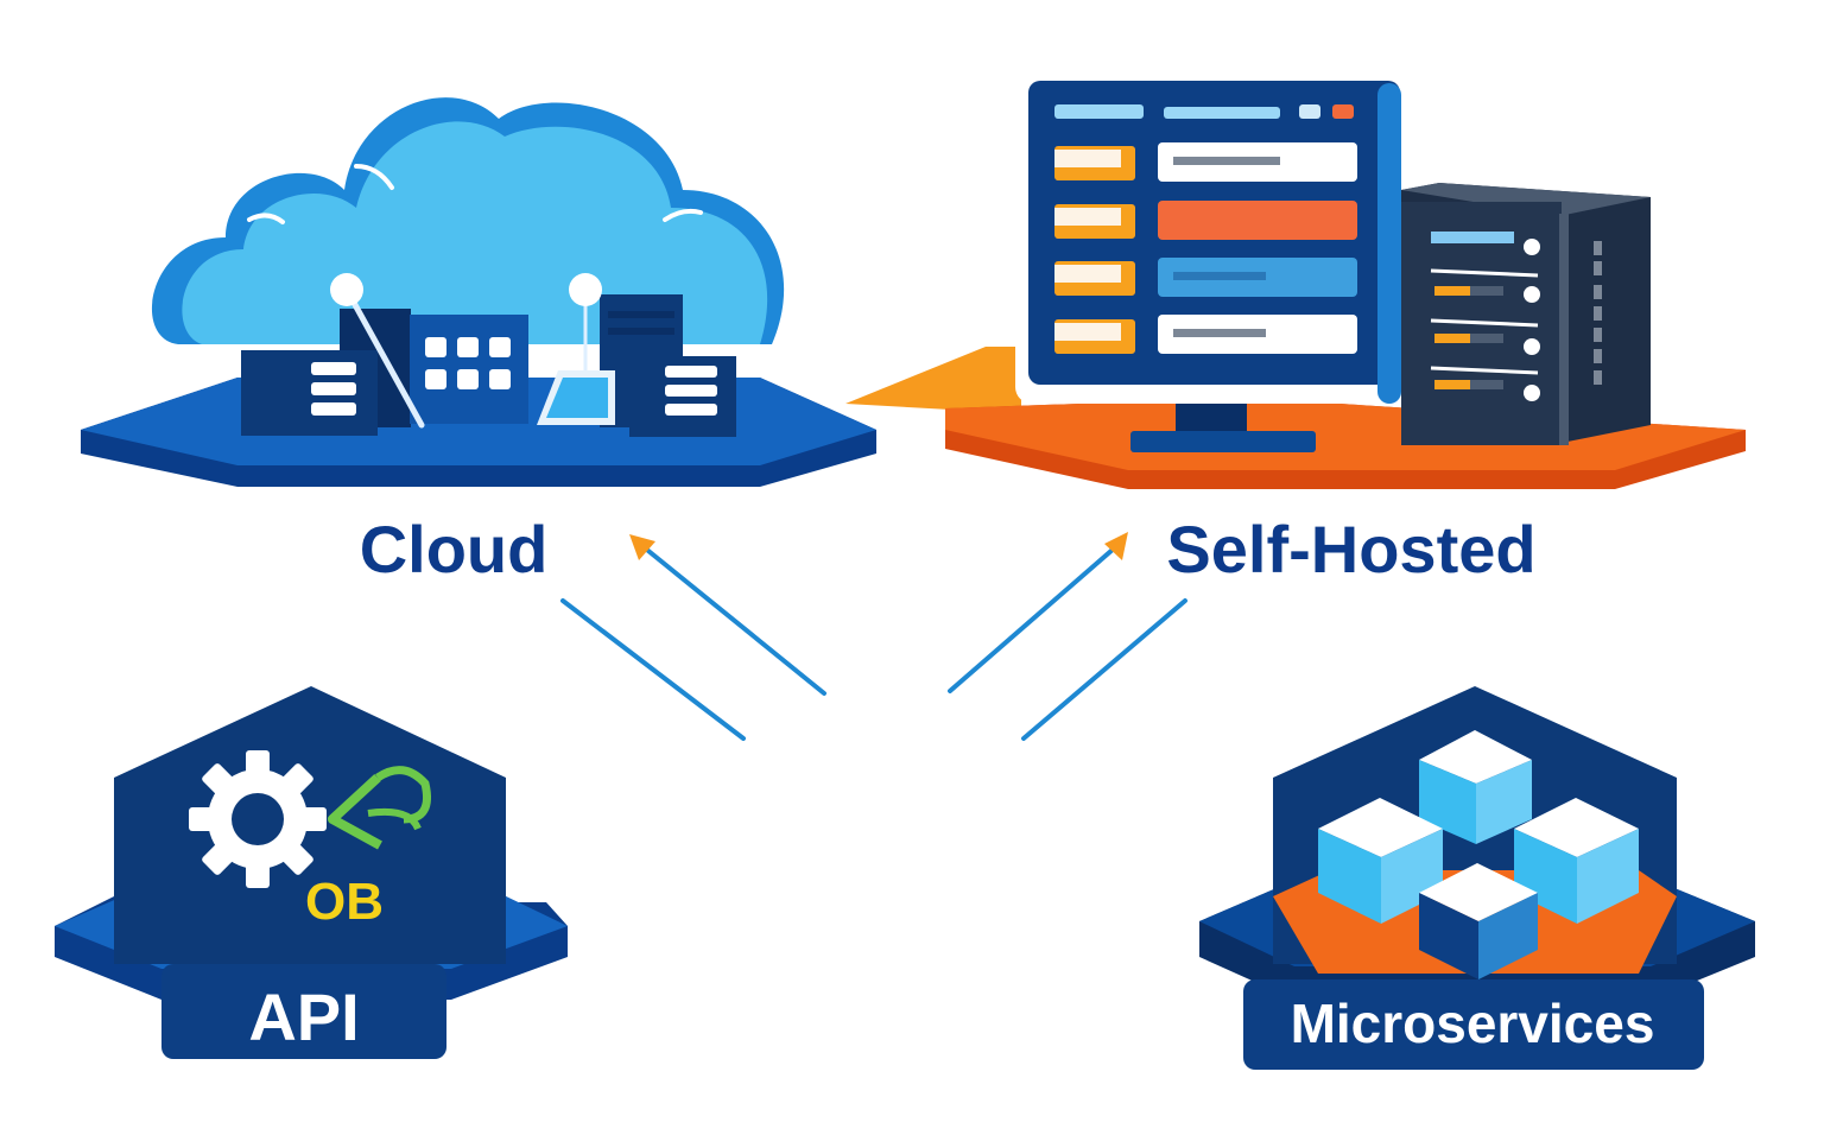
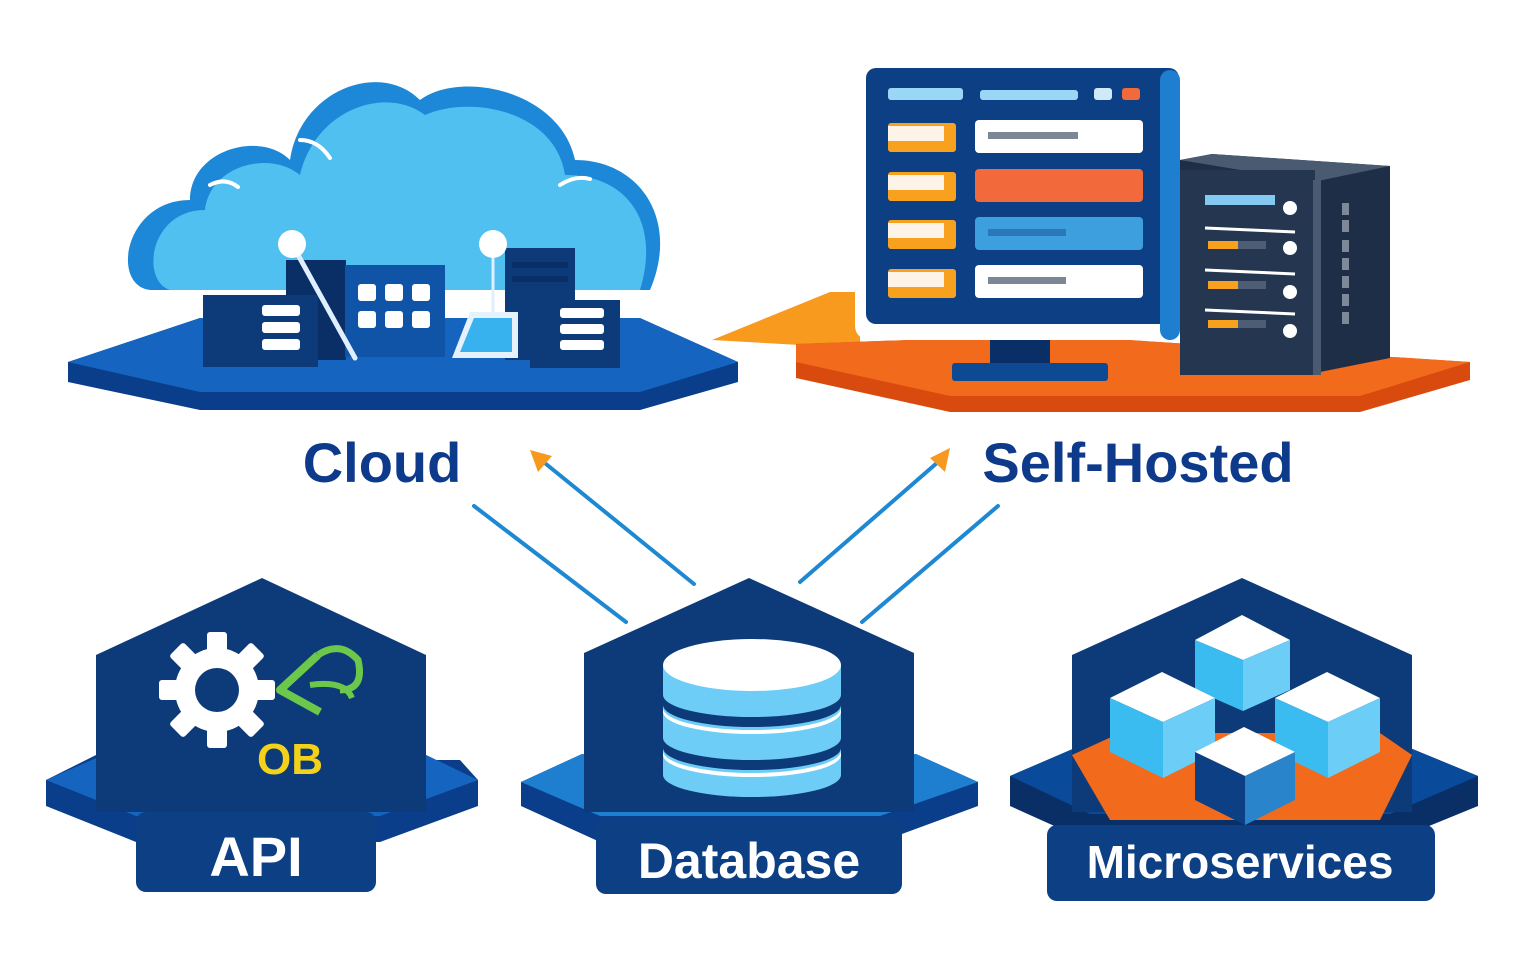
  Cloud
  Self-Hosted
  OB
  API
+ Database
  Microservices
